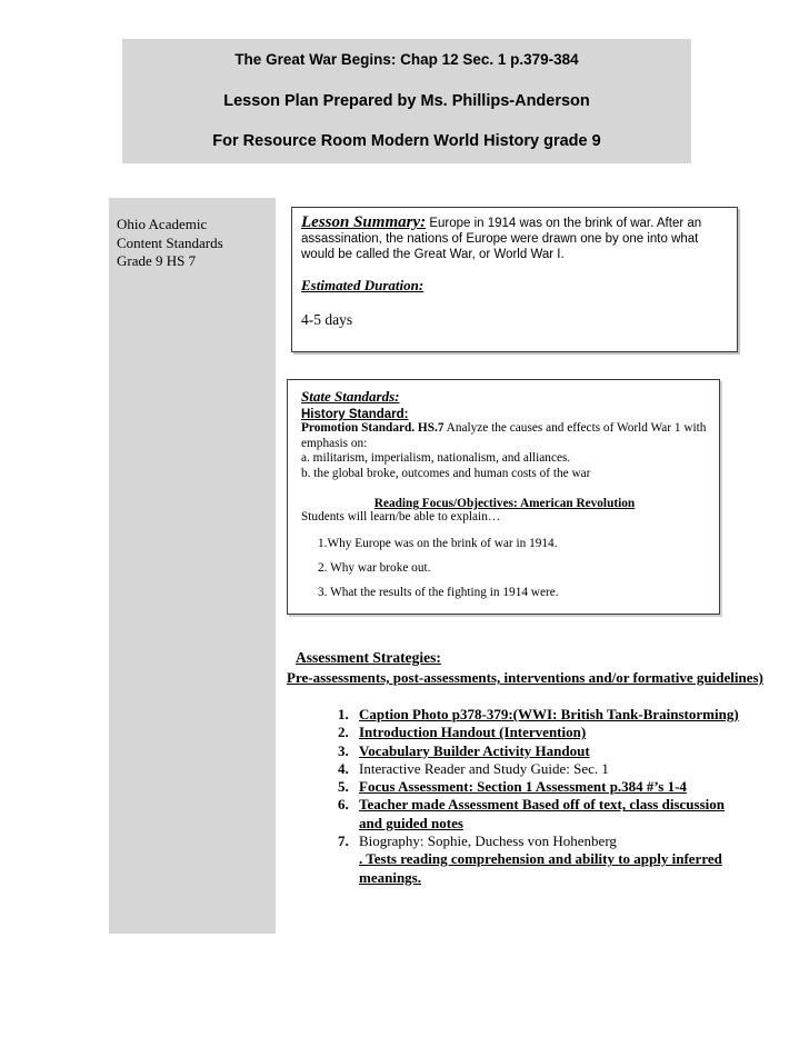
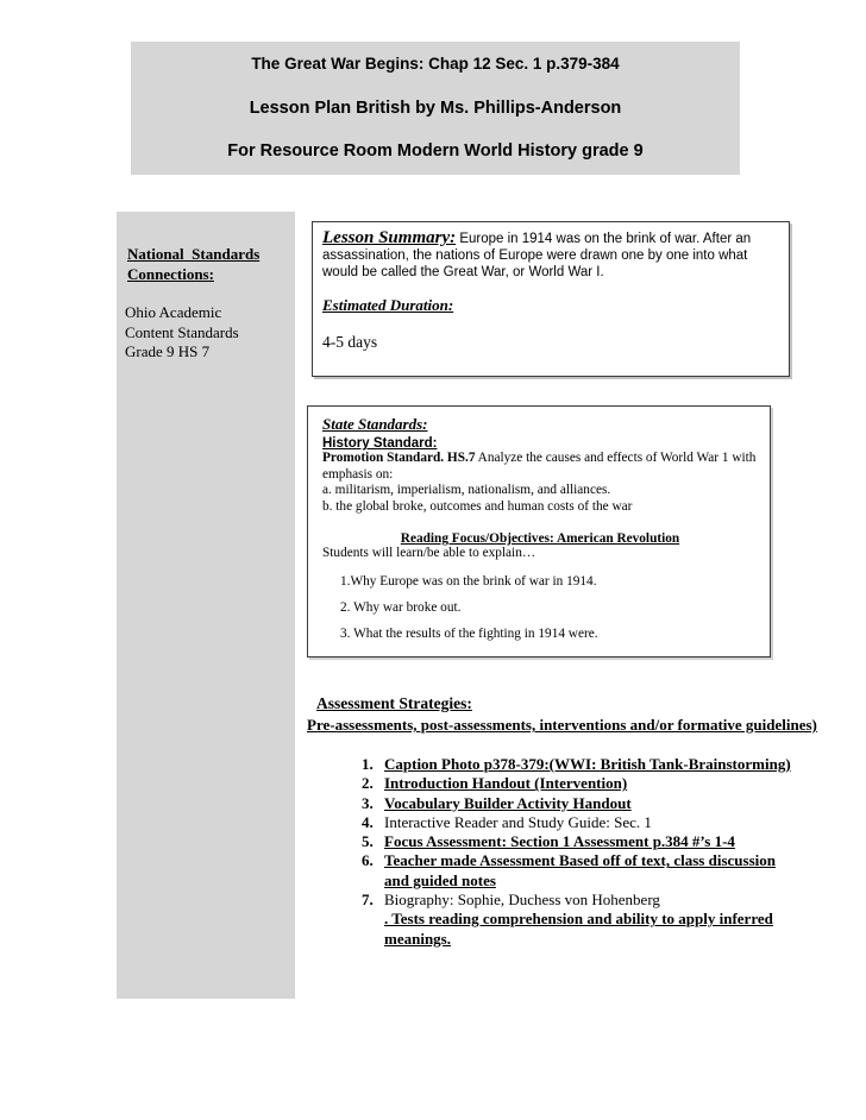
  The Great War Begins: Chap 12 Sec. 1 p.379-384
- Lesson Plan Prepared by Ms. Phillips-Anderson
+ Lesson Plan British by Ms. Phillips-Anderson
  For Resource Room Modern World History grade 9
+ National Standards
+ Connections:
  Ohio Academic
  Content Standards
  Grade 9 HS 7
  Lesson Summary: Europe in 1914 was on the brink of war. After an assassination, the nations of Europe were drawn one by one into what would be called the Great War, or World War I.
  Estimated Duration:
  4-5 days
  State Standards:
  History Standard:
  Promotion Standard. HS.7 Analyze the causes and effects of World War 1 with emphasis on:
  a. militarism, imperialism, nationalism, and alliances.
  b. the global broke, outcomes and human costs of the war
  Reading Focus/Objectives: American Revolution
  Students will learn/be able to explain…
  1.Why Europe was on the brink of war in 1914.
  2. Why war broke out.
  3. What the results of the fighting in 1914 were.
  Assessment Strategies:
  Pre-assessments, post-assessments, interventions and/or formative guidelines)
  1.
  Caption Photo p378-379:(WWI: British Tank-Brainstorming)
  2.
  Introduction Handout (Intervention)
  3.
  Vocabulary Builder Activity Handout
  4.
  Interactive Reader and Study Guide: Sec. 1
  5.
  Focus Assessment: Section 1 Assessment p.384 #’s 1-4
  6.
  Teacher made Assessment Based off of text, class discussion and guided notes
  7.
  Biography: Sophie, Duchess von Hohenberg
  . Tests reading comprehension and ability to apply inferred meanings.
